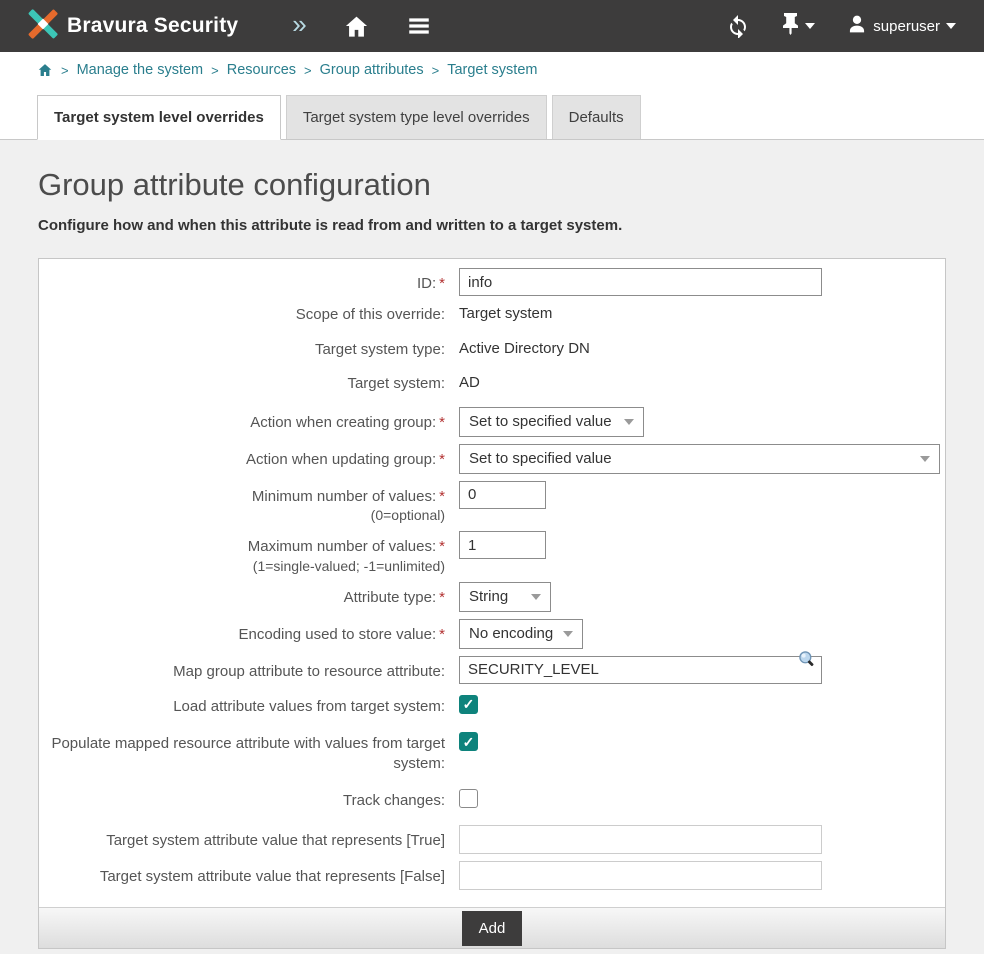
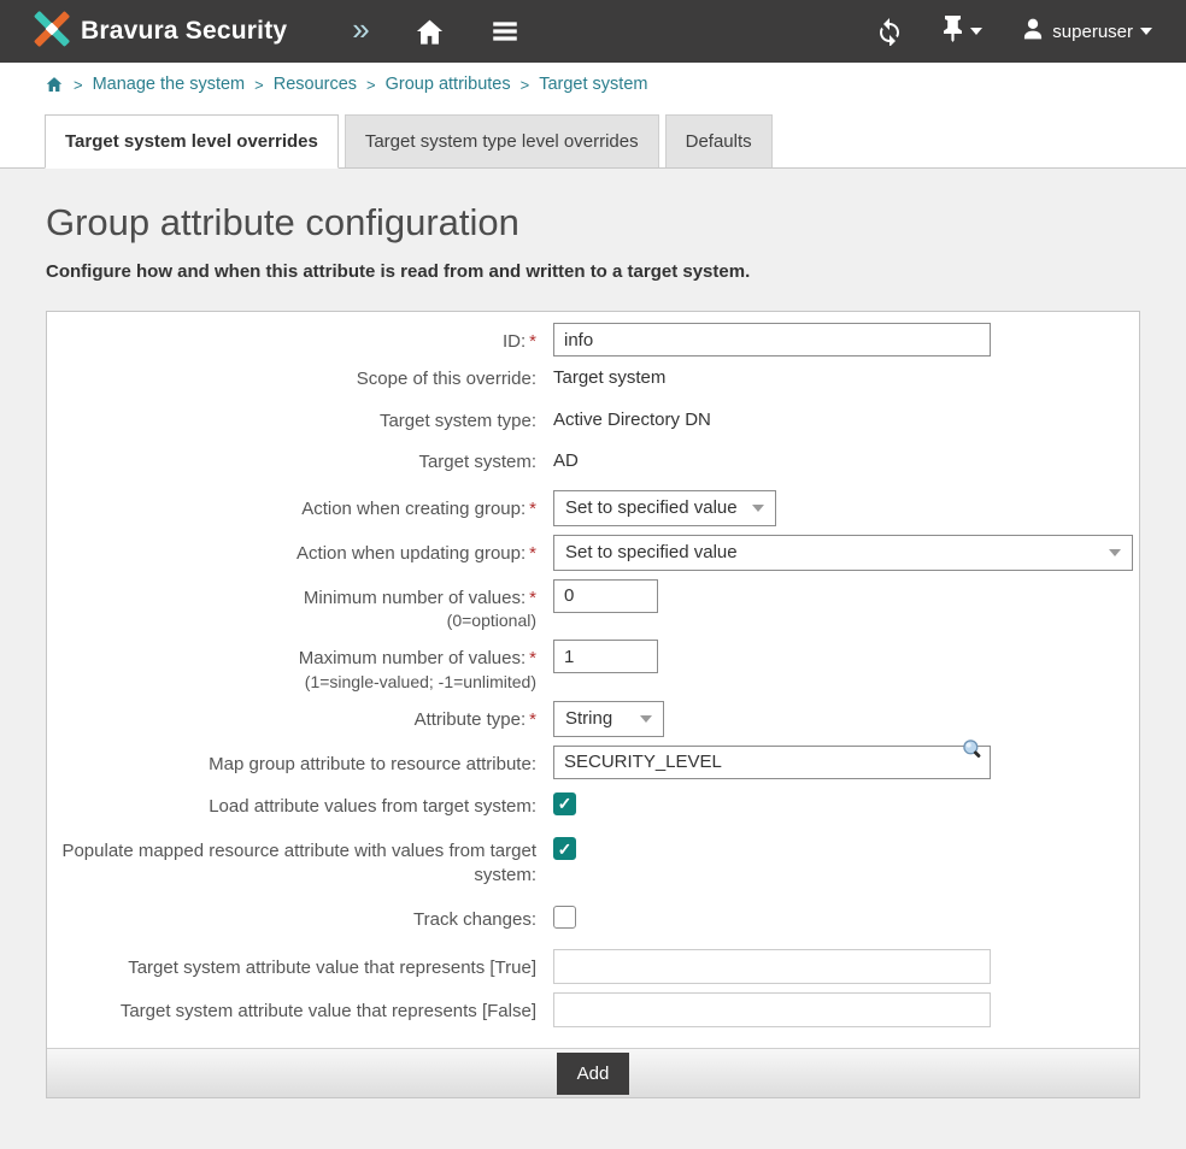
  Bravura Security
  »
  superuser
  >
  Manage the system
  >
  Resources
  >
  Group attributes
  >
  Target system
  Target system level overrides
  Target system type level overrides
  Defaults
  Group attribute configuration
  Configure how and when this attribute is read from and written to a target system.
  ID: *
  info
  Scope of this override:
  Target system
  Target system type:
  Active Directory DN
  Target system:
  AD
  Action when creating group: *
  Set to specified value
  Action when updating group: *
  Set to specified value
  Minimum number of values: *
  (0=optional)
  0
  Maximum number of values: *
  (1=single-valued; -1=unlimited)
  1
  Attribute type: *
  String
- Encoding used to store value: *
- No encoding
  Map group attribute to resource attribute:
  SECURITY_LEVEL
  Load attribute values from target system:
  Populate mapped resource attribute with values from target system:
  Track changes:
  Target system attribute value that represents [True]
  Target system attribute value that represents [False]
  Add
